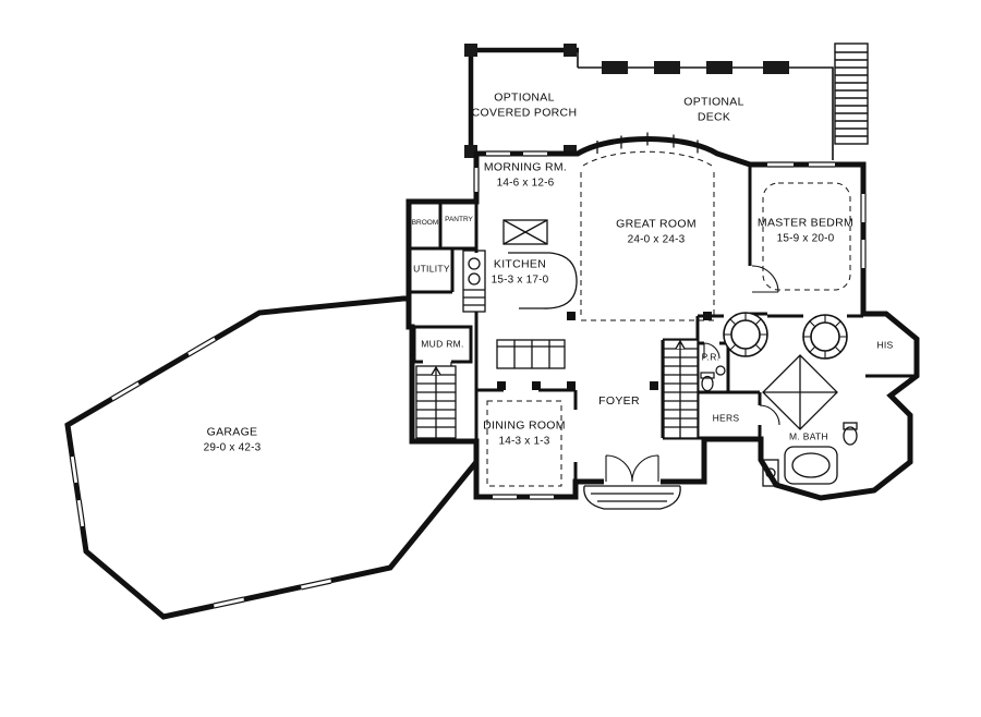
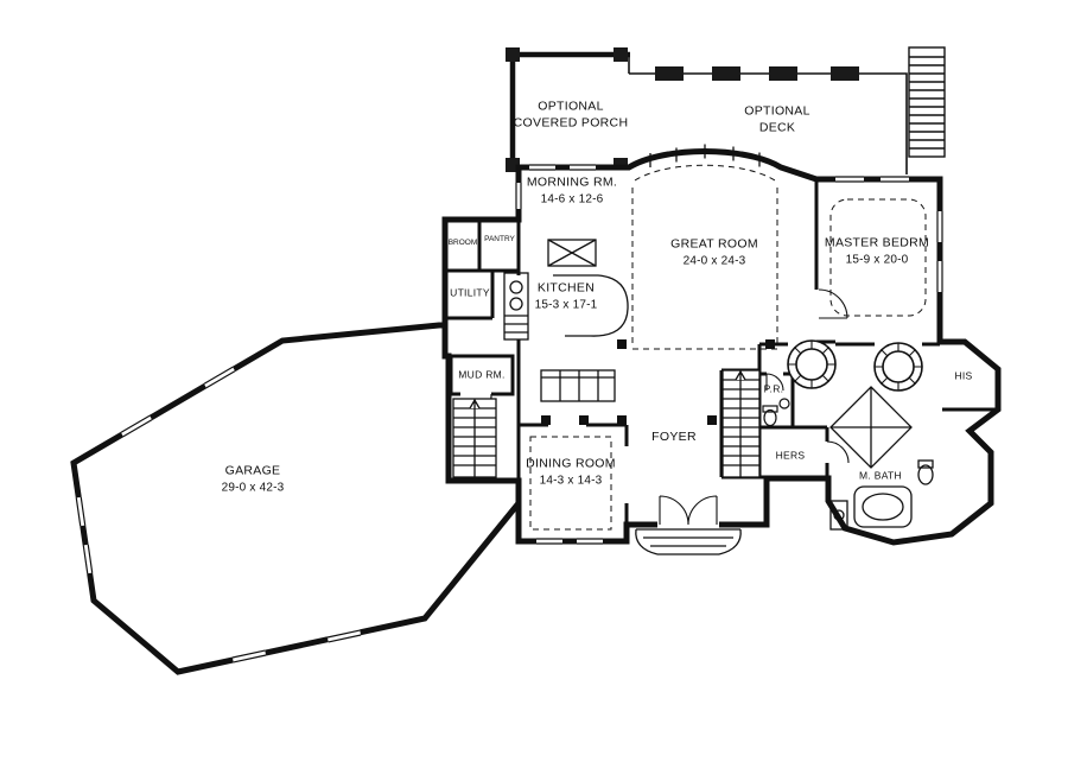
  OPTIONAL
  COVERED PORCH
  OPTIONAL
  DECK
  MORNING RM.
  14-6 x 12-6
  GREAT ROOM
  24-0 x 24-3
  MASTER BEDRM
  15-9 x 20-0
  KITCHEN
- 15-3 x 17-0
+ 15-3 x 17-1
  UTILITY
  MUD RM.
  GARAGE
  29-0 x 42-3
  DINING ROOM
- 14-3 x 1-3
+ 14-3 x 14-3
  FOYER
  P.R.
  HERS
  HIS
  M. BATH
